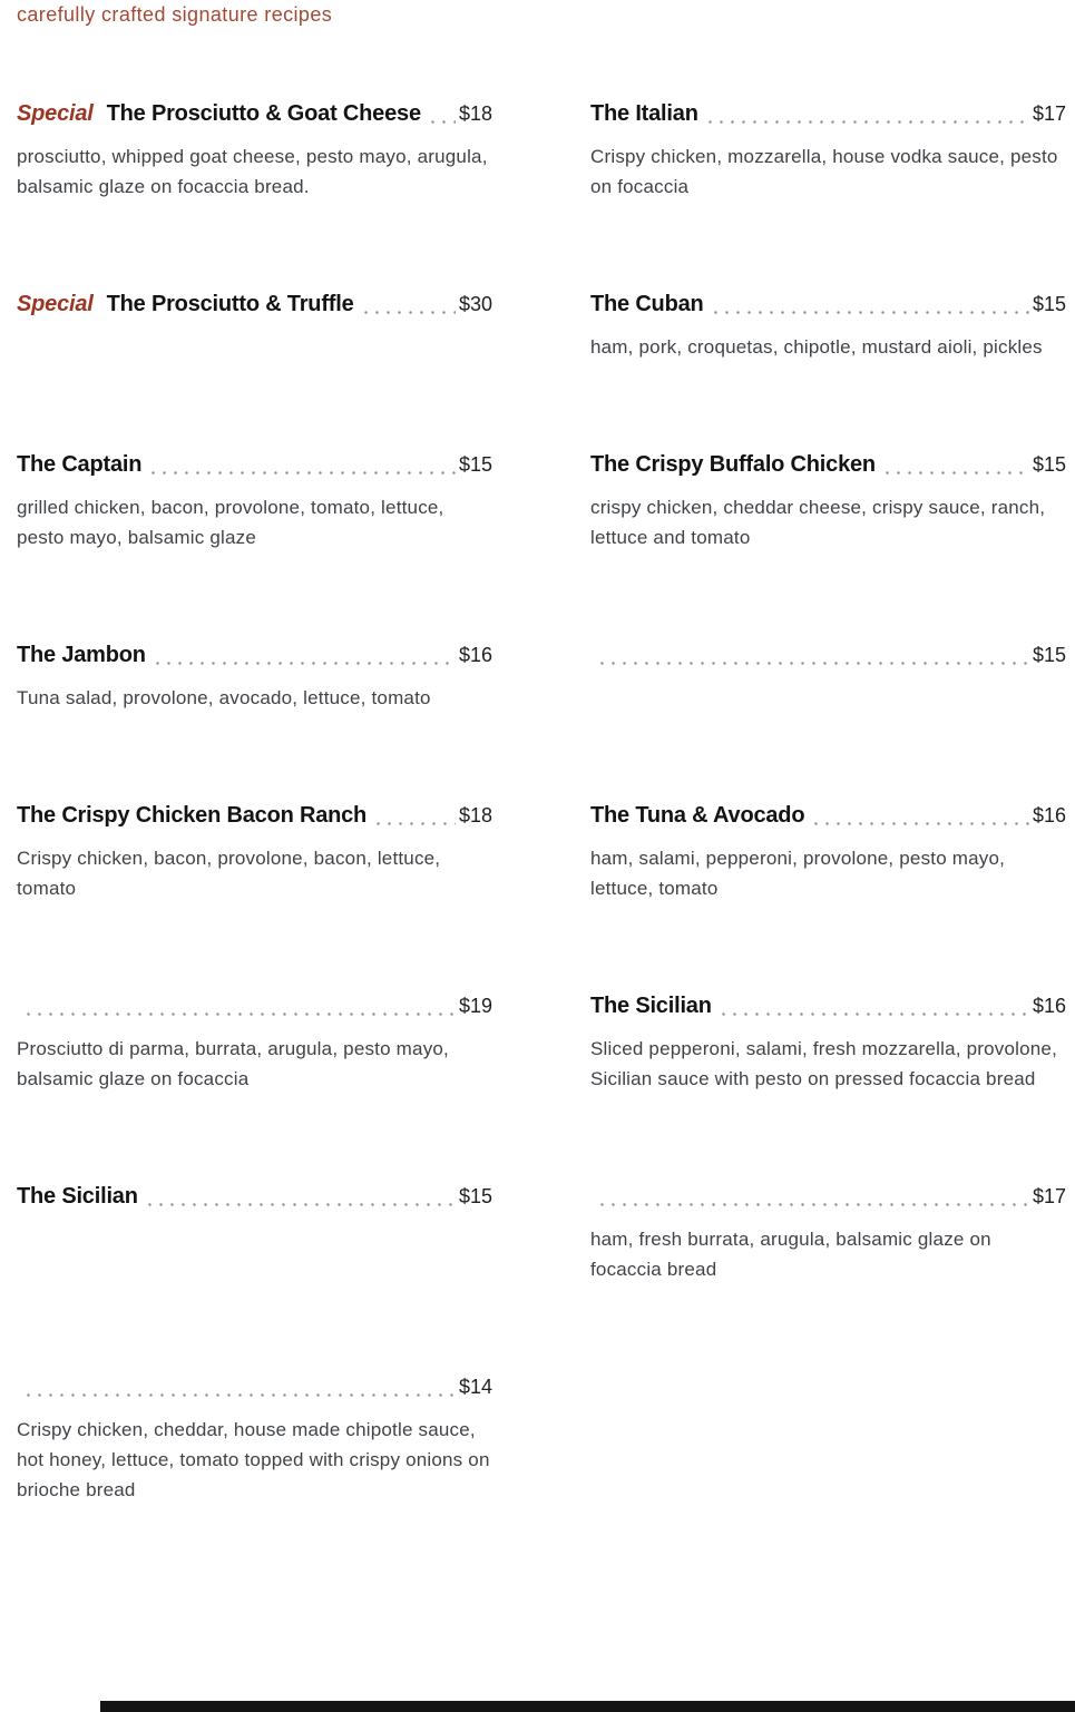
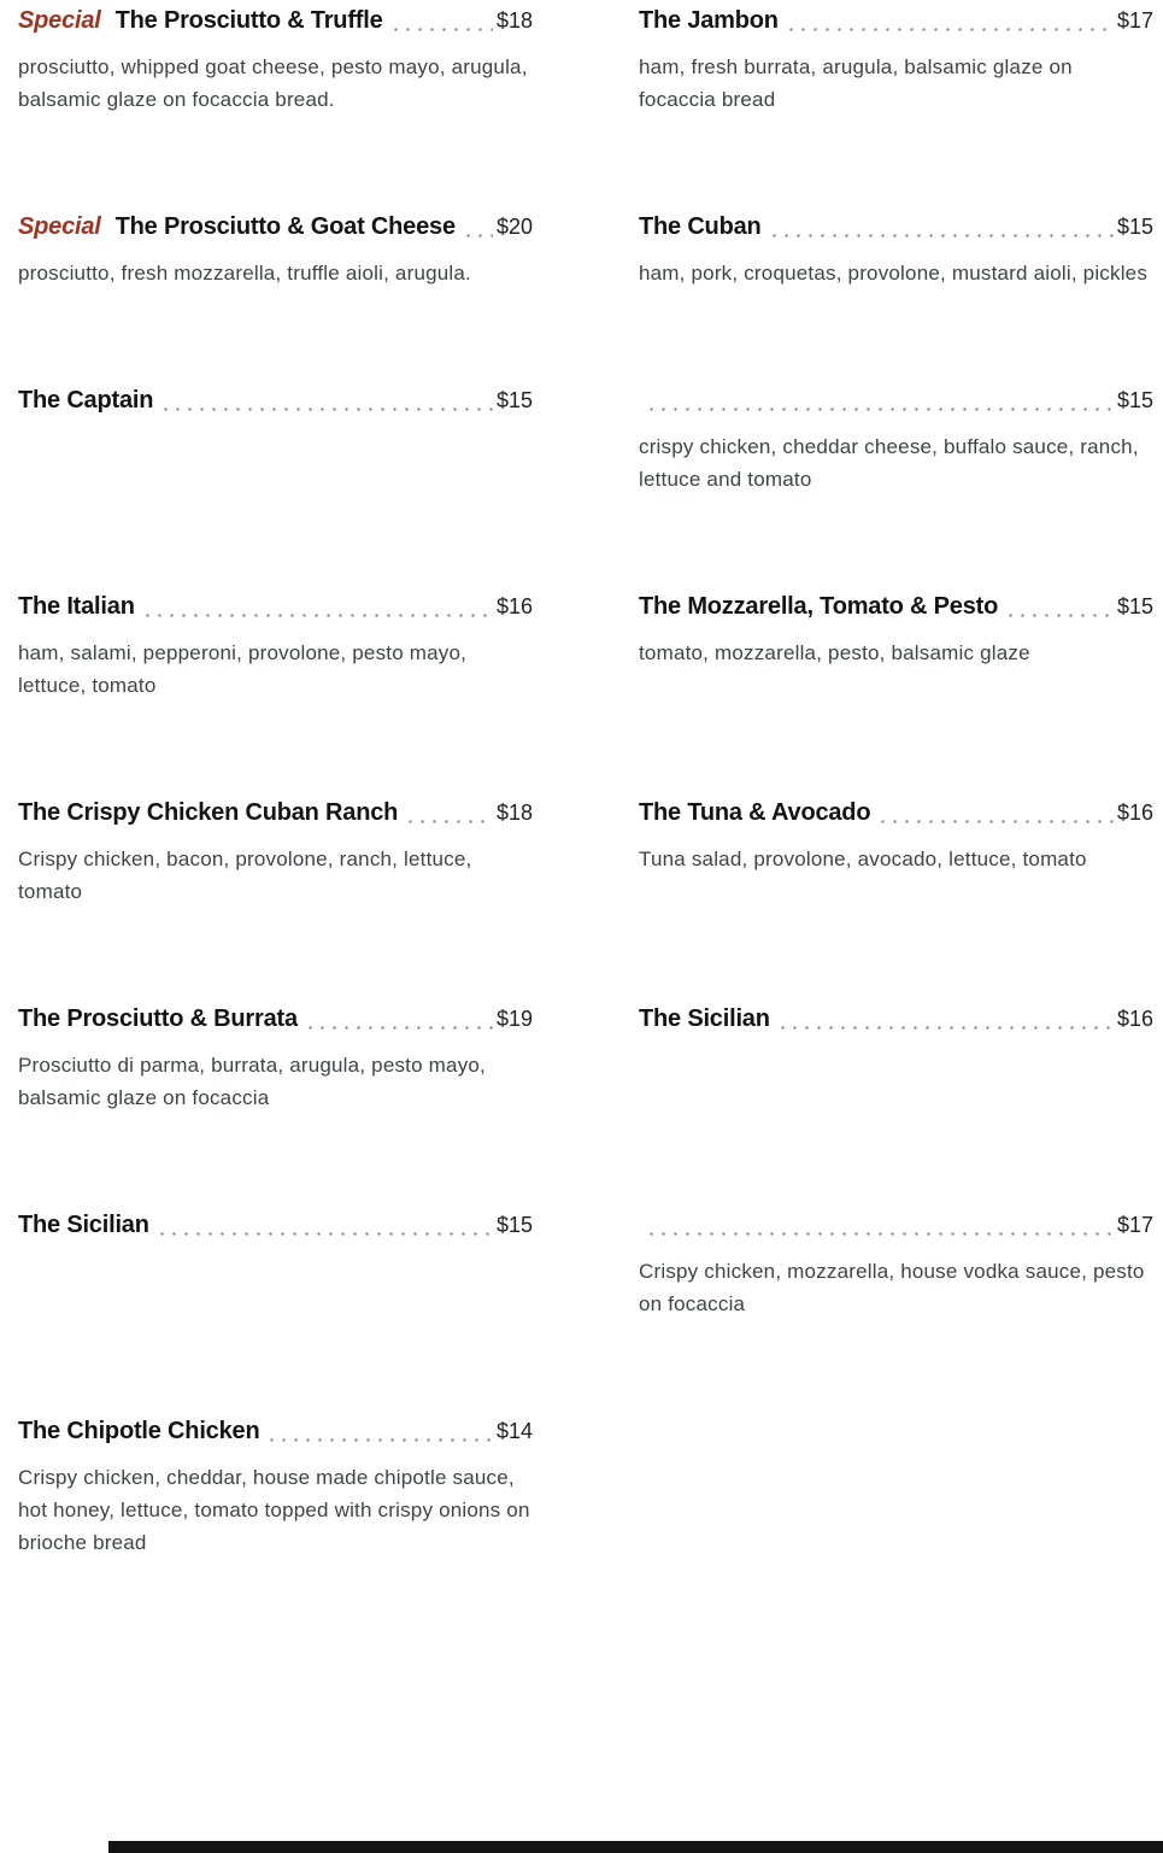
- carefully crafted signature recipes
- Special The Prosciutto & Goat Cheese
+ Special The Prosciutto & Truffle
  $18
  prosciutto, whipped goat cheese, pesto mayo, arugula, balsamic glaze on focaccia bread.
- The Italian
+ The Jambon
  $17
- Crispy chicken, mozzarella, house vodka sauce, pesto on focaccia
+ ham, fresh burrata, arugula, balsamic glaze on focaccia bread
- Special The Prosciutto & Truffle
+ Special The Prosciutto & Goat Cheese
- $30
+ $20
+ prosciutto, fresh mozzarella, truffle aioli, arugula.
  The Cuban
  $15
- ham, pork, croquetas, chipotle, mustard aioli, pickles
+ ham, pork, croquetas, provolone, mustard aioli, pickles
  The Captain
  $15
- grilled chicken, bacon, provolone, tomato, lettuce, pesto mayo, balsamic glaze
- The Crispy Buffalo Chicken
  $15
- crispy chicken, cheddar cheese, crispy sauce, ranch, lettuce and tomato
+ crispy chicken, cheddar cheese, buffalo sauce, ranch, lettuce and tomato
- The Jambon
+ The Italian
  $16
- Tuna salad, provolone, avocado, lettuce, tomato
+ ham, salami, pepperoni, provolone, pesto mayo, lettuce, tomato
+ The Mozzarella, Tomato & Pesto
  $15
+ tomato, mozzarella, pesto, balsamic glaze
- The Crispy Chicken Bacon Ranch
+ The Crispy Chicken Cuban Ranch
  $18
- Crispy chicken, bacon, provolone, bacon, lettuce, tomato
+ Crispy chicken, bacon, provolone, ranch, lettuce, tomato
  The Tuna & Avocado
  $16
- ham, salami, pepperoni, provolone, pesto mayo, lettuce, tomato
+ Tuna salad, provolone, avocado, lettuce, tomato
+ The Prosciutto & Burrata
  $19
  Prosciutto di parma, burrata, arugula, pesto mayo, balsamic glaze on focaccia
  The Sicilian
  $16
- Sliced pepperoni, salami, fresh mozzarella, provolone, Sicilian sauce with pesto on pressed focaccia bread
  The Sicilian
  $15
  $17
- ham, fresh burrata, arugula, balsamic glaze on focaccia bread
+ Crispy chicken, mozzarella, house vodka sauce, pesto on focaccia
+ The Chipotle Chicken
  $14
  Crispy chicken, cheddar, house made chipotle sauce, hot honey, lettuce, tomato topped with crispy onions on brioche bread
